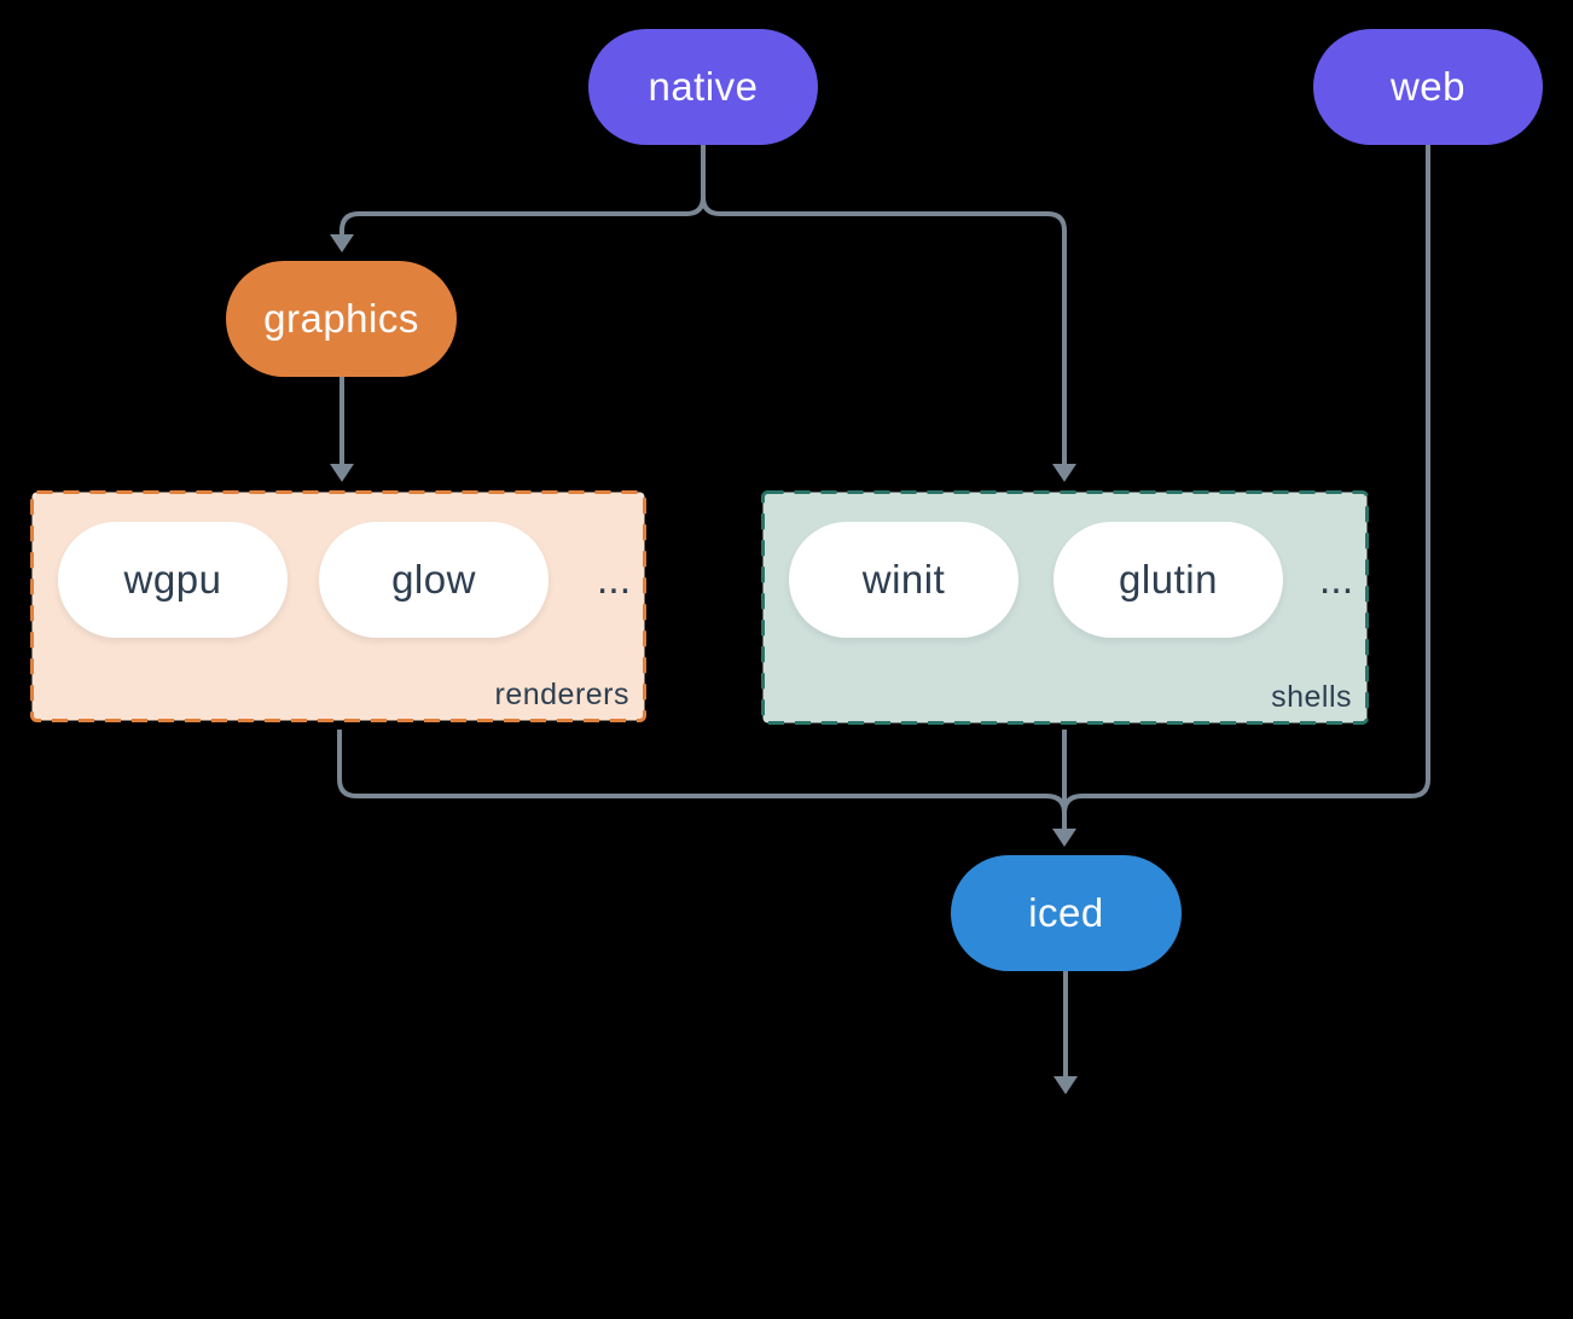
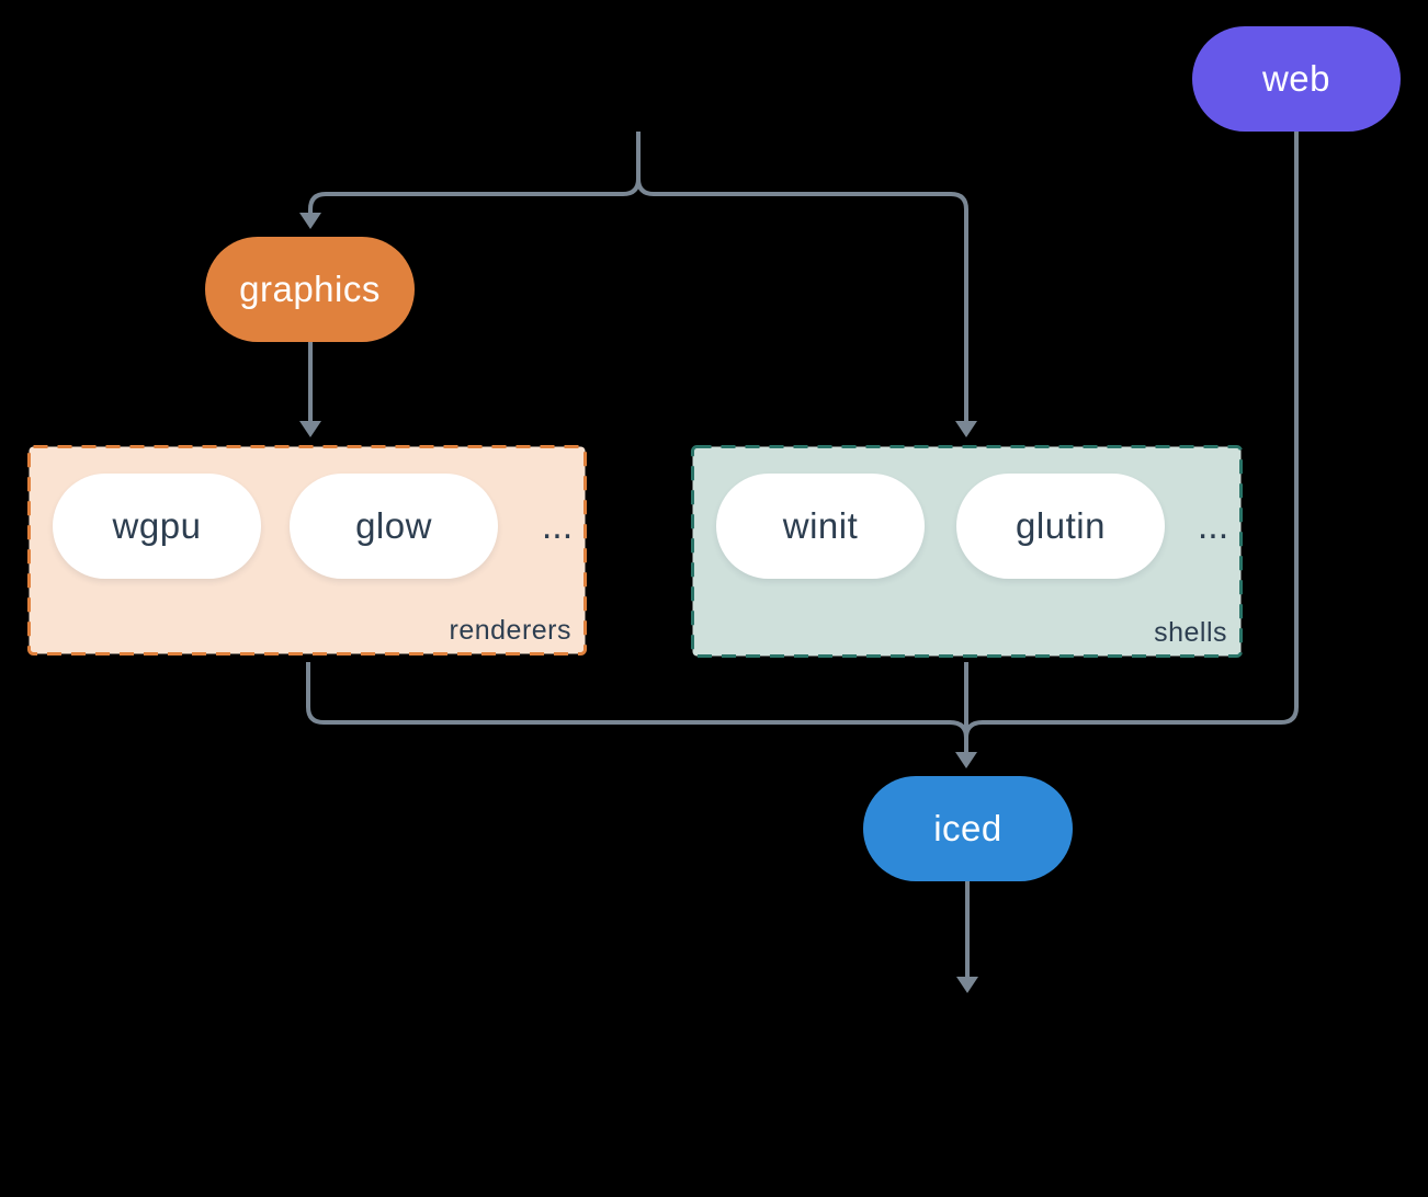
- native
  web
  graphics
  wgpu
  glow
  ...
  renderers
  winit
  glutin
  ...
  shells
  iced
